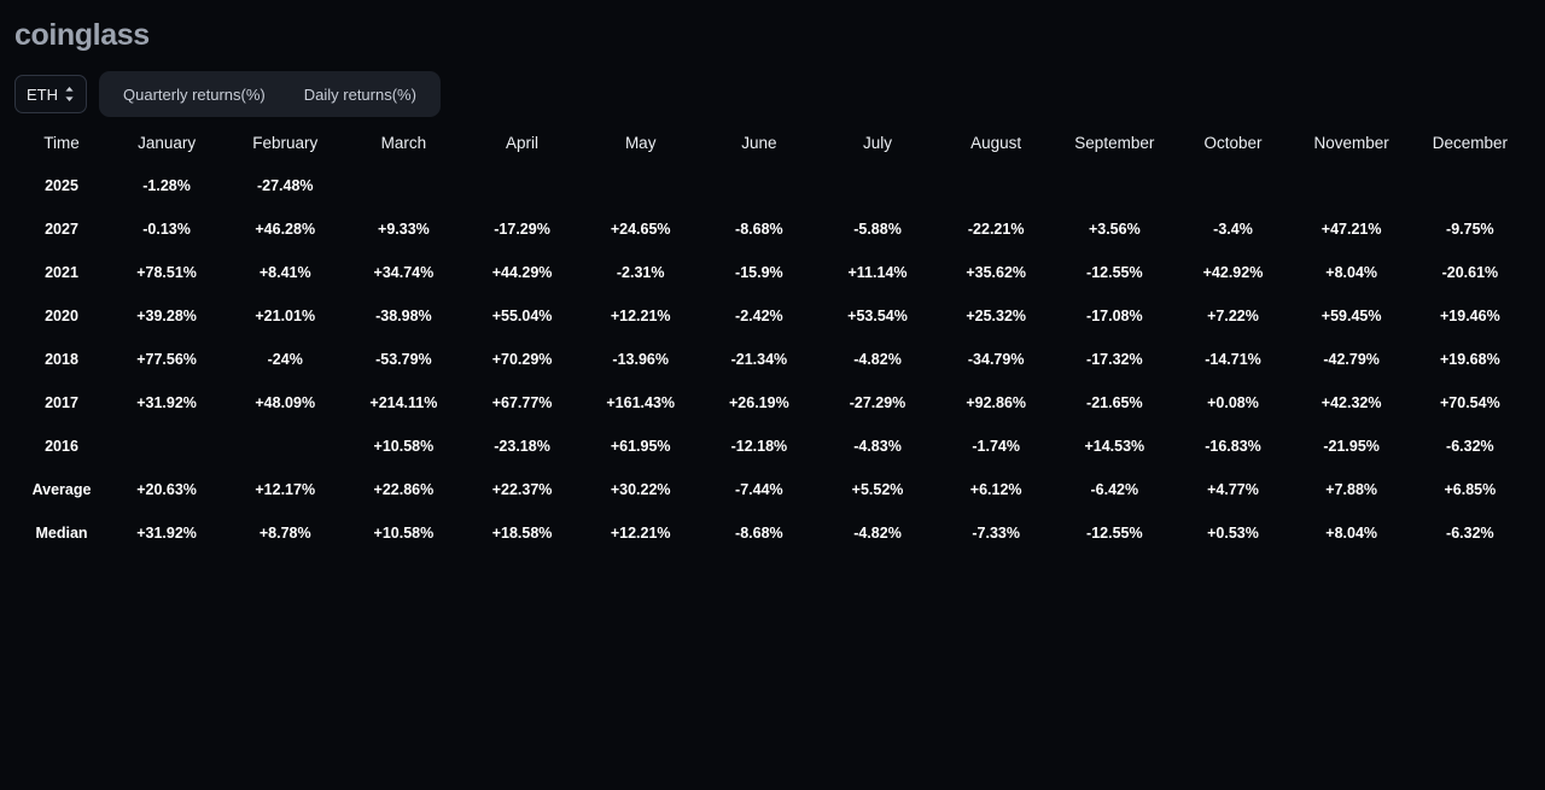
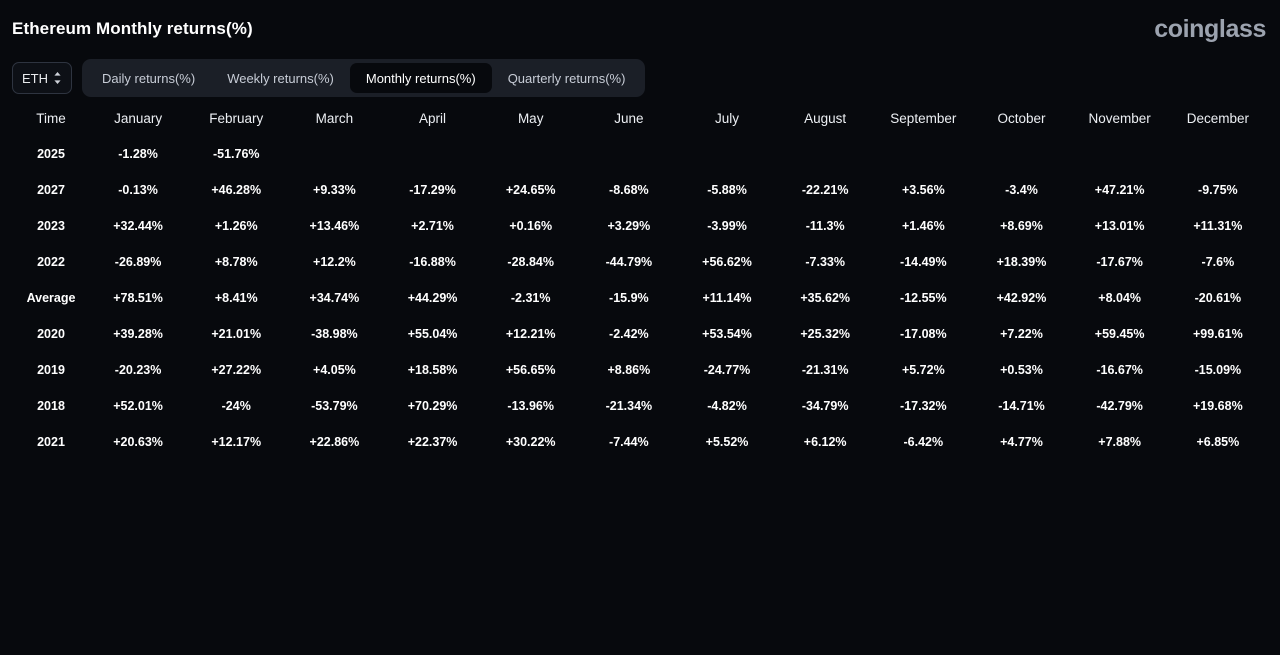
+ Ethereum Monthly returns(%)
  coinglass
  ETH
- Quarterly returns(%)
+ Daily returns(%)
+ Weekly returns(%)
+ Monthly returns(%)
- Daily returns(%)
+ Quarterly returns(%)
  Time	January	February	March	April	May	June	July	August	September	October	November	December
- 2025	-1.28%	-27.48%
+ 2025	-1.28%	-51.76%
  2027	-0.13%	+46.28%	+9.33%	-17.29%	+24.65%	-8.68%	-5.88%	-22.21%	+3.56%	-3.4%	+47.21%	-9.75%
+ 2023	+32.44%	+1.26%	+13.46%	+2.71%	+0.16%	+3.29%	-3.99%	-11.3%	+1.46%	+8.69%	+13.01%	+11.31%
+ 2022	-26.89%	+8.78%	+12.2%	-16.88%	-28.84%	-44.79%	+56.62%	-7.33%	-14.49%	+18.39%	-17.67%	-7.6%
- 2021	+78.51%	+8.41%	+34.74%	+44.29%	-2.31%	-15.9%	+11.14%	+35.62%	-12.55%	+42.92%	+8.04%	-20.61%
+ Average	+78.51%	+8.41%	+34.74%	+44.29%	-2.31%	-15.9%	+11.14%	+35.62%	-12.55%	+42.92%	+8.04%	-20.61%
- 2020	+39.28%	+21.01%	-38.98%	+55.04%	+12.21%	-2.42%	+53.54%	+25.32%	-17.08%	+7.22%	+59.45%	+19.46%
+ 2020	+39.28%	+21.01%	-38.98%	+55.04%	+12.21%	-2.42%	+53.54%	+25.32%	-17.08%	+7.22%	+59.45%	+99.61%
+ 2019	-20.23%	+27.22%	+4.05%	+18.58%	+56.65%	+8.86%	-24.77%	-21.31%	+5.72%	+0.53%	-16.67%	-15.09%
- 2018	+77.56%	-24%	-53.79%	+70.29%	-13.96%	-21.34%	-4.82%	-34.79%	-17.32%	-14.71%	-42.79%	+19.68%
+ 2018	+52.01%	-24%	-53.79%	+70.29%	-13.96%	-21.34%	-4.82%	-34.79%	-17.32%	-14.71%	-42.79%	+19.68%
- 2017	+31.92%	+48.09%	+214.11%	+67.77%	+161.43%	+26.19%	-27.29%	+92.86%	-21.65%	+0.08%	+42.32%	+70.54%
- 2016			+10.58%	-23.18%	+61.95%	-12.18%	-4.83%	-1.74%	+14.53%	-16.83%	-21.95%	-6.32%
- Average	+20.63%	+12.17%	+22.86%	+22.37%	+30.22%	-7.44%	+5.52%	+6.12%	-6.42%	+4.77%	+7.88%	+6.85%
+ 2021	+20.63%	+12.17%	+22.86%	+22.37%	+30.22%	-7.44%	+5.52%	+6.12%	-6.42%	+4.77%	+7.88%	+6.85%
- Median	+31.92%	+8.78%	+10.58%	+18.58%	+12.21%	-8.68%	-4.82%	-7.33%	-12.55%	+0.53%	+8.04%	-6.32%
